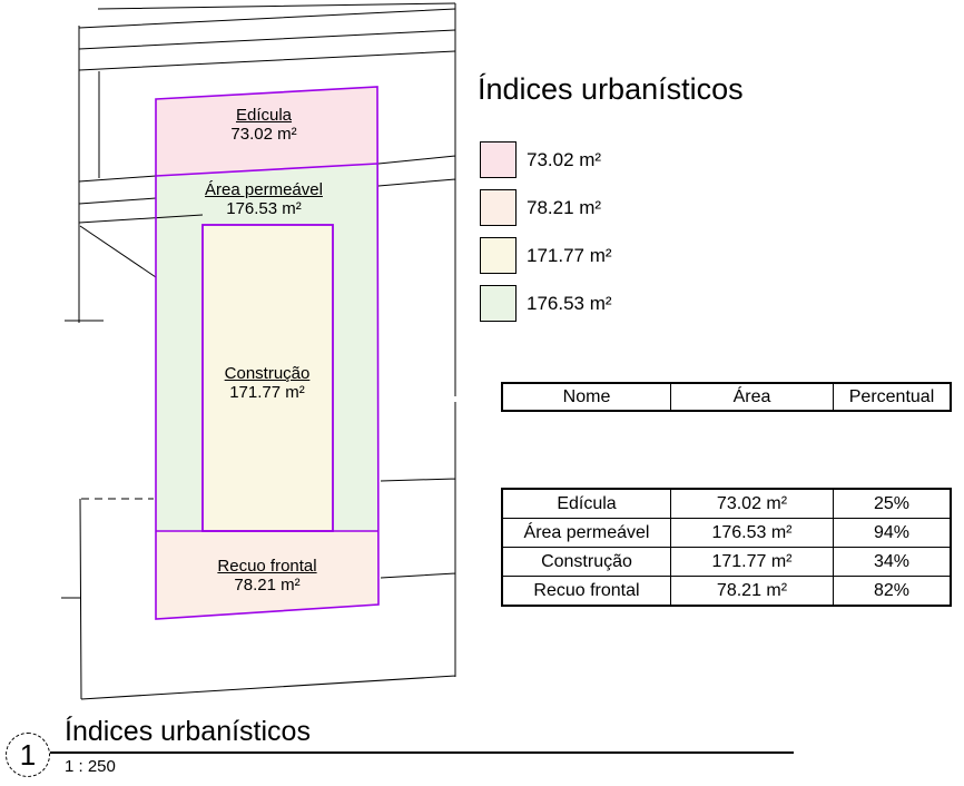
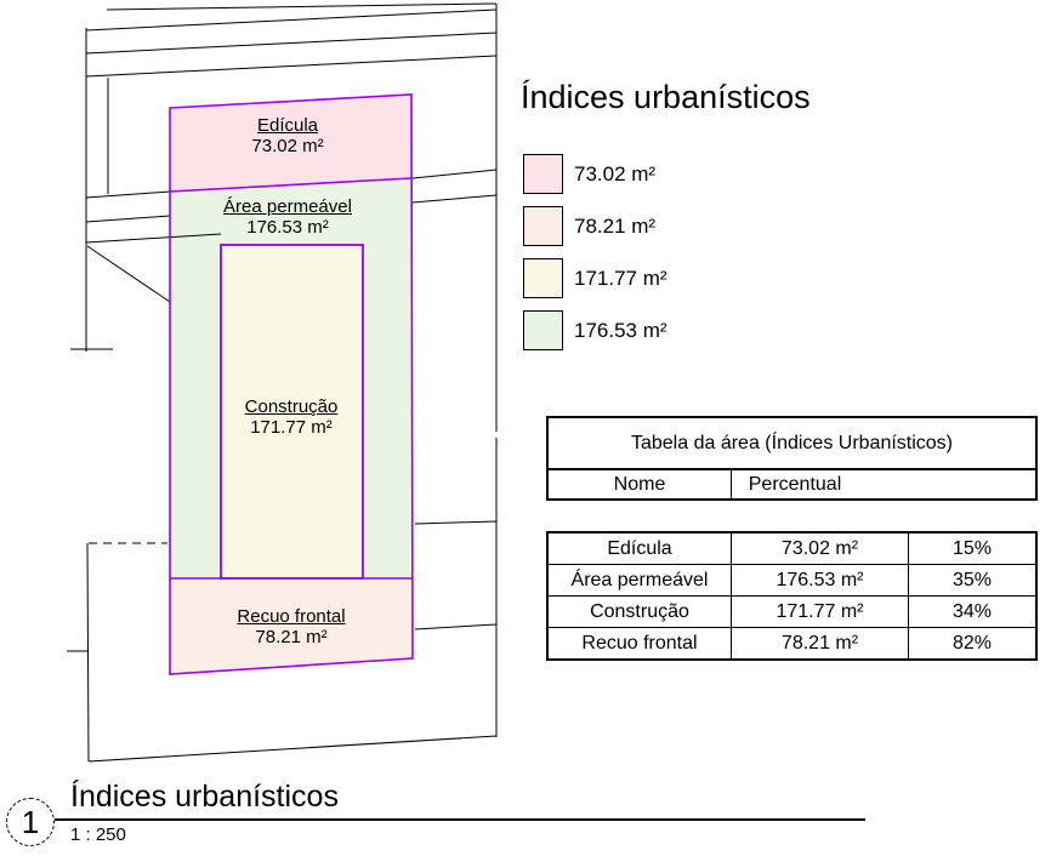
  Edícula
  73.02 m²
  Área permeável
  176.53 m²
  Construção
  171.77 m²
  Recuo frontal
  78.21 m²
  Índices urbanísticos
  73.02 m²
  78.21 m²
  171.77 m²
  176.53 m²
+ Tabela da área (Índices Urbanísticos)
  Nome
- Área
  Percentual
  Edícula
  73.02 m²
- 25%
+ 15%
  Área permeável
  176.53 m²
- 94%
+ 35%
  Construção
  171.77 m²
  34%
  Recuo frontal
  78.21 m²
  82%
  1
  Índices urbanísticos
  1 : 250
